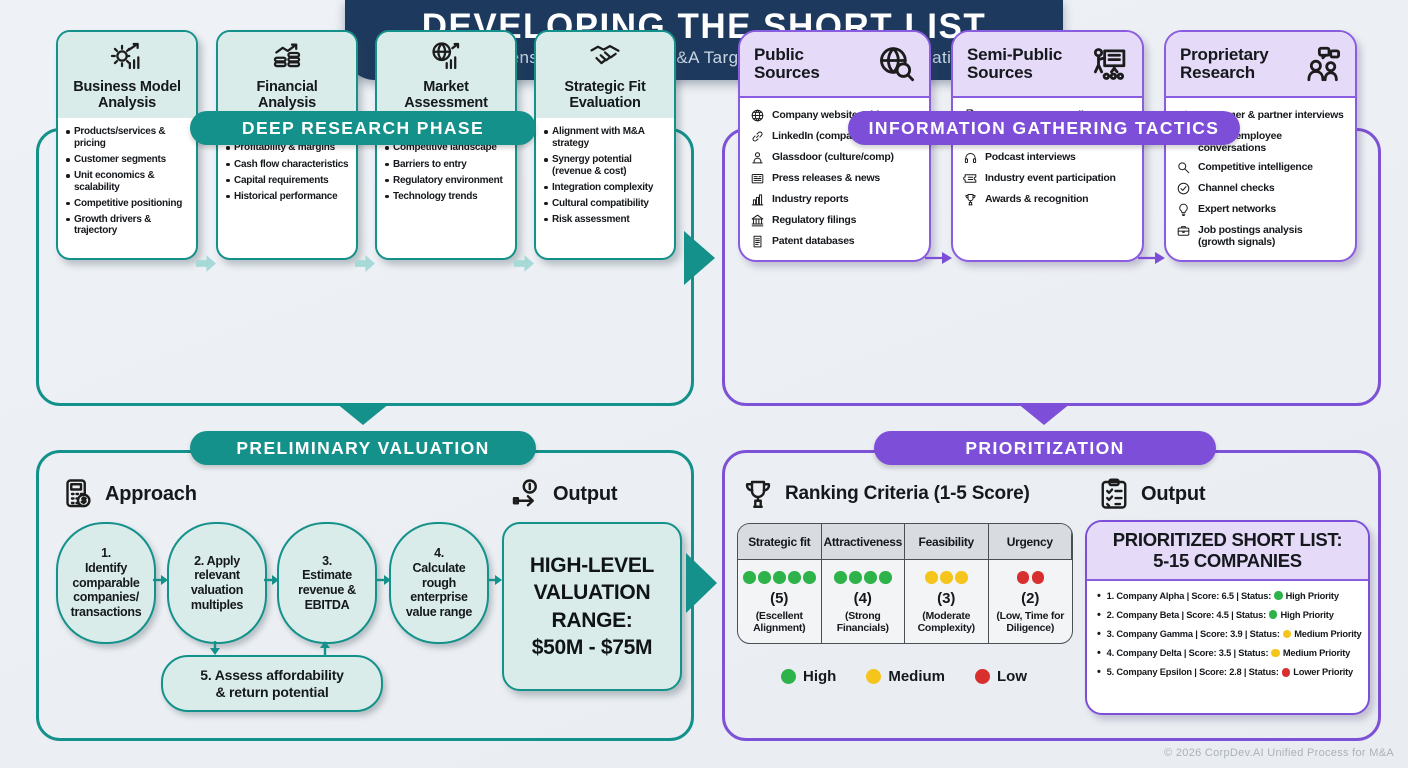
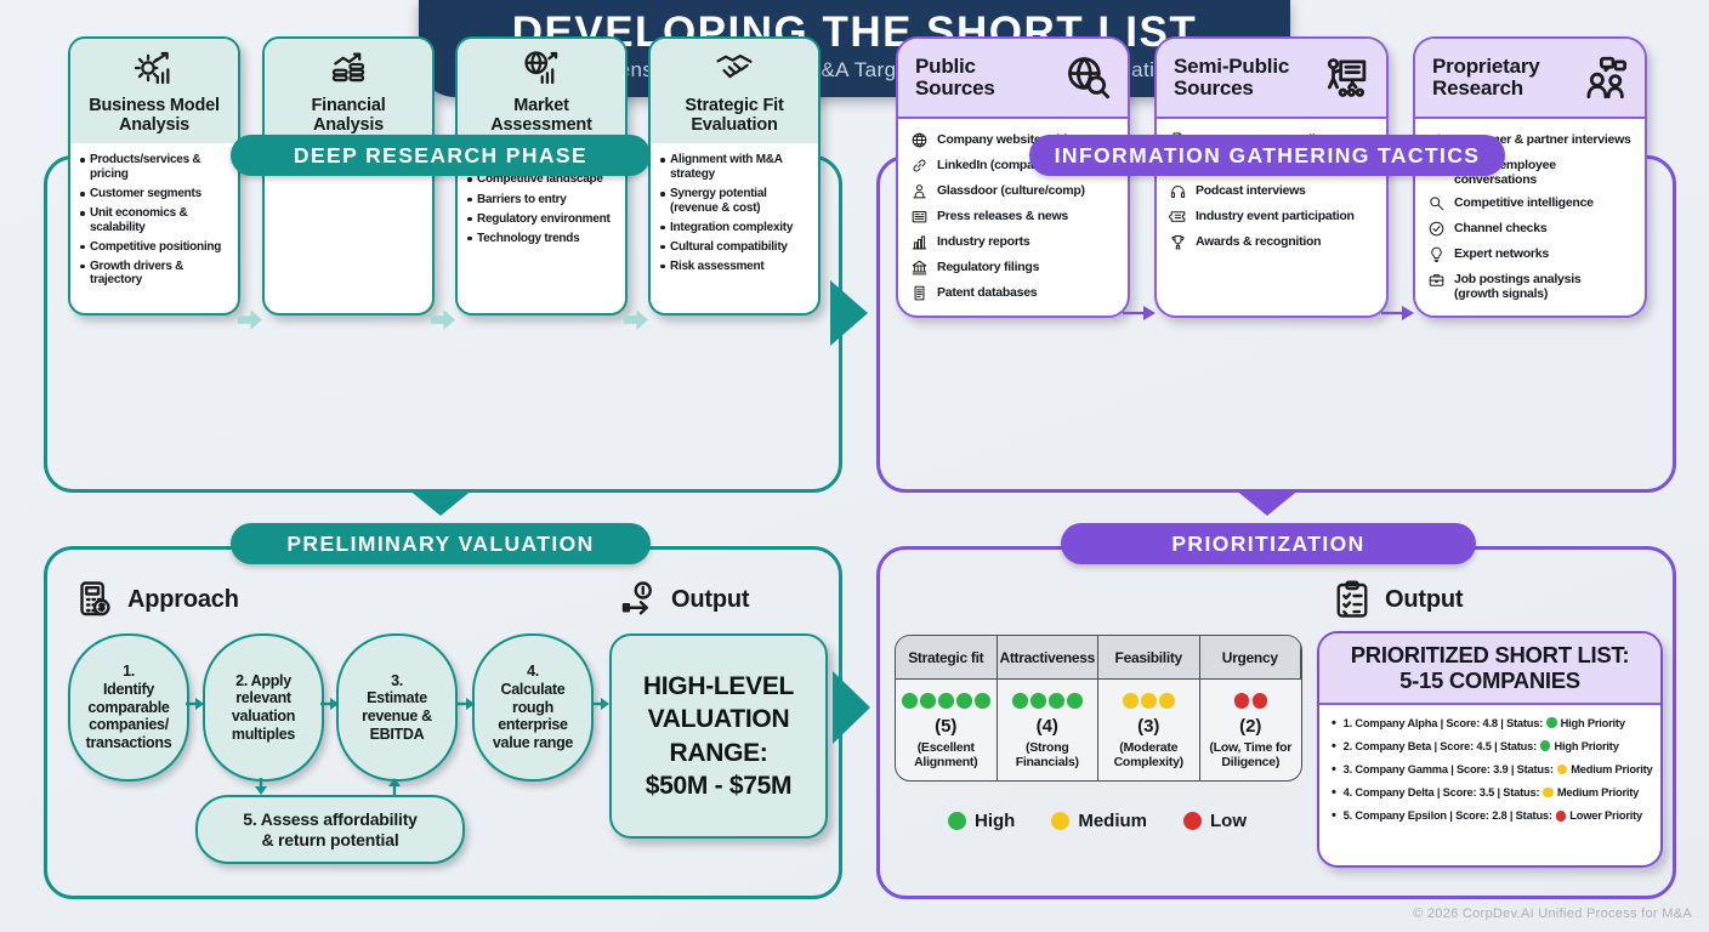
  DEVELOPING THE SHORT LIST
  DEEP RESEARCH PHASE
  INFORMATION GATHERING TACTICS
  PRELIMINARY VALUATION
  PRIORITIZATION
  Business Model
  Analysis
  Products/services & pricing
  Customer segments
  Unit economics & scalability
  Competitive positioning
  Growth drivers & trajectory
  Financial
  Analysis
- Profitability & margins
- Cash flow characteristics
- Capital requirements
- Historical performance
  Market
  Assessment
  Competitive landscape
  Barriers to entry
  Regulatory environment
  Technology trends
  Strategic Fit
  Evaluation
  Alignment with M&A strategy
  Synergy potential (revenue & cost)
  Integration complexity
  Cultural compatibility
  Risk assessment
  Public
  Sources
  Glassdoor (culture/comp)
  Press releases & news
  Industry reports
  Regulatory filings
  Patent databases
  Semi-Public
  Sources
  Podcast interviews
  Industry event participation
  Awards & recognition
  Proprietary
  Research
  er & partner interviews
  employee conversations
  Competitive intelligence
  Channel checks
  Expert networks
  Job postings analysis
  (growth signals)
  Approach
  Output
  1.
  Identify
  comparable
  companies/
  transactions
  2. Apply
  relevant
  valuation
  multiples
  3.
  Estimate
  revenue &
  EBITDA
  4.
  Calculate
  rough
  enterprise
  value range
  5. Assess affordability
  & return potential
  HIGH-LEVEL
  VALUATION
  RANGE:
  $50M - $75M
- Ranking Criteria (1-5 Score)
  Output
  Strategic fit
  Attractiveness
  Feasibility
  Urgency
  (5)
  (Escellent
  Alignment)
  (4)
  (Strong
  Financials)
  (3)
  (Moderate
  Complexity)
  (2)
  (Low, Time for
  Diligence)
  High
  Medium
  Low
  PRIORITIZED SHORT LIST:
  5-15 COMPANIES
- 1. Company Alpha | Score: 6.5 | Status:
+ 1. Company Alpha | Score: 4.8 | Status:
  High Priority
  2. Company Beta | Score: 4.5 | Status:
  High Priority
  3. Company Gamma | Score: 3.9 | Status:
  Medium Priority
  4. Company Delta | Score: 3.5 | Status:
  Medium Priority
  5. Company Epsilon | Score: 2.8 | Status:
  Lower Priority
  © 2026 CorpDev.AI Unified Process for M&A
